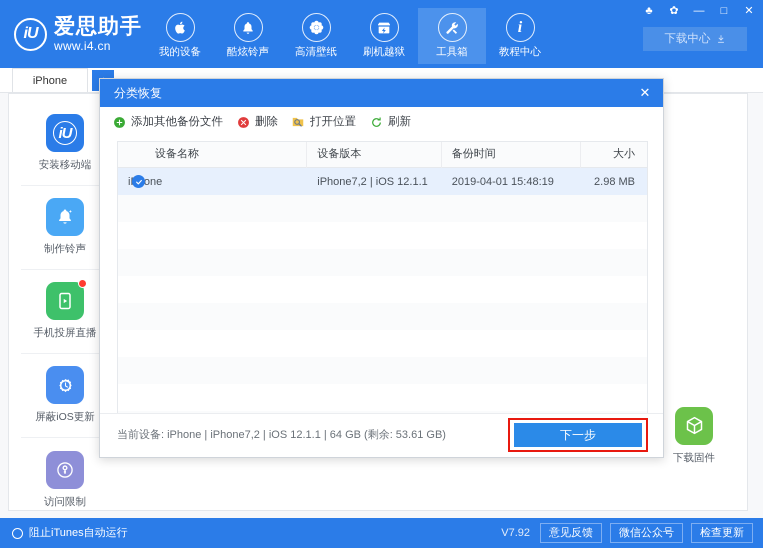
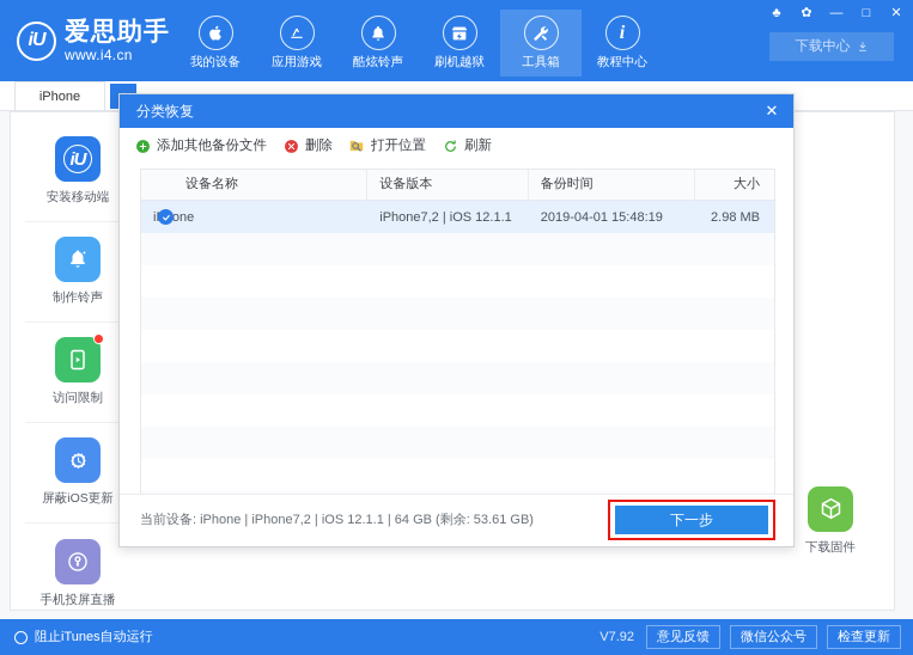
  iU
  爱思助手
  www.i4.cn
  我的设备
+ 应用游戏
  酷炫铃声
- 高清壁纸
  刷机越狱
  工具箱
  i
  教程中心
  ♣
  ✿
  —
  □
  ✕
  下载中心
  iPhone
  iU
  安装移动端
  制作铃声
- 手机投屏直播
+ 访问限制
  屏蔽iOS更新
- 访问限制
+ 手机投屏直播
  下载固件
  分类恢复
  ✕
  添加其他备份文件
  删除
  打开位置
  刷新
  设备名称
  设备版本
  备份时间
  大小
  iPhone7,2 | iOS 12.1.1
  2019-04-01 15:48:19
  2.98 MB
  当前设备: iPhone | iPhone7,2 | iOS 12.1.1 | 64 GB (剩余: 53.61 GB)
  下一步
  阻止iTunes自动运行
  V7.92
  意见反馈
  微信公众号
  检查更新
